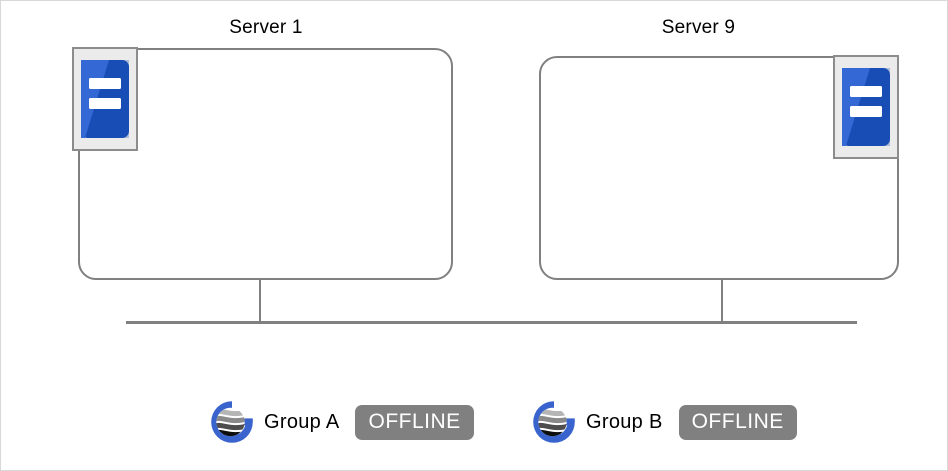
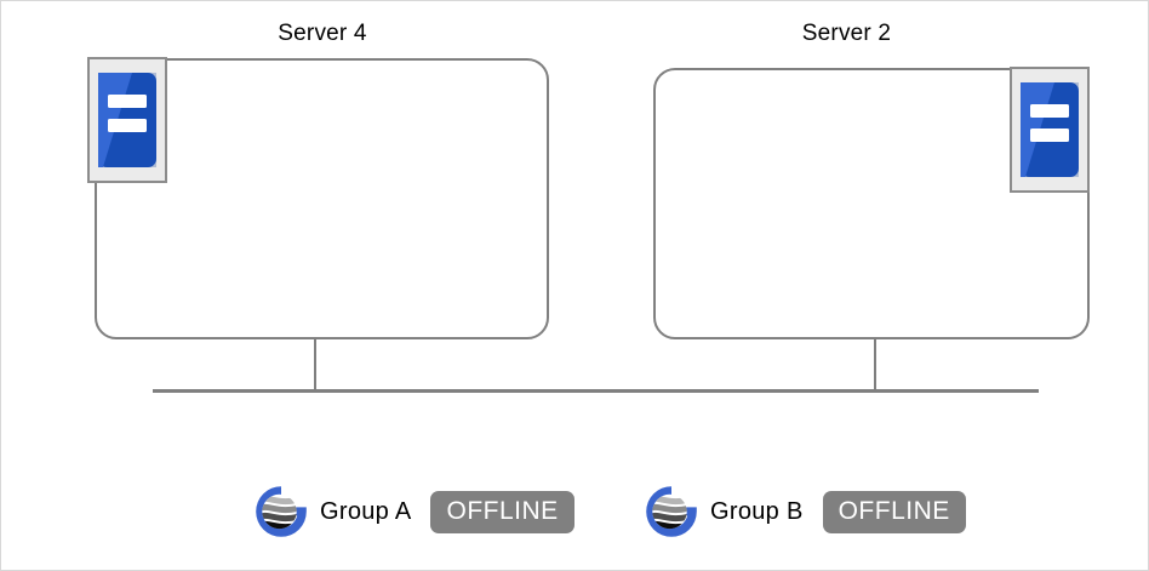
- Server 1
+ Server 4
- Server 9
+ Server 2
  Group A
  OFFLINE
  Group B
  OFFLINE
